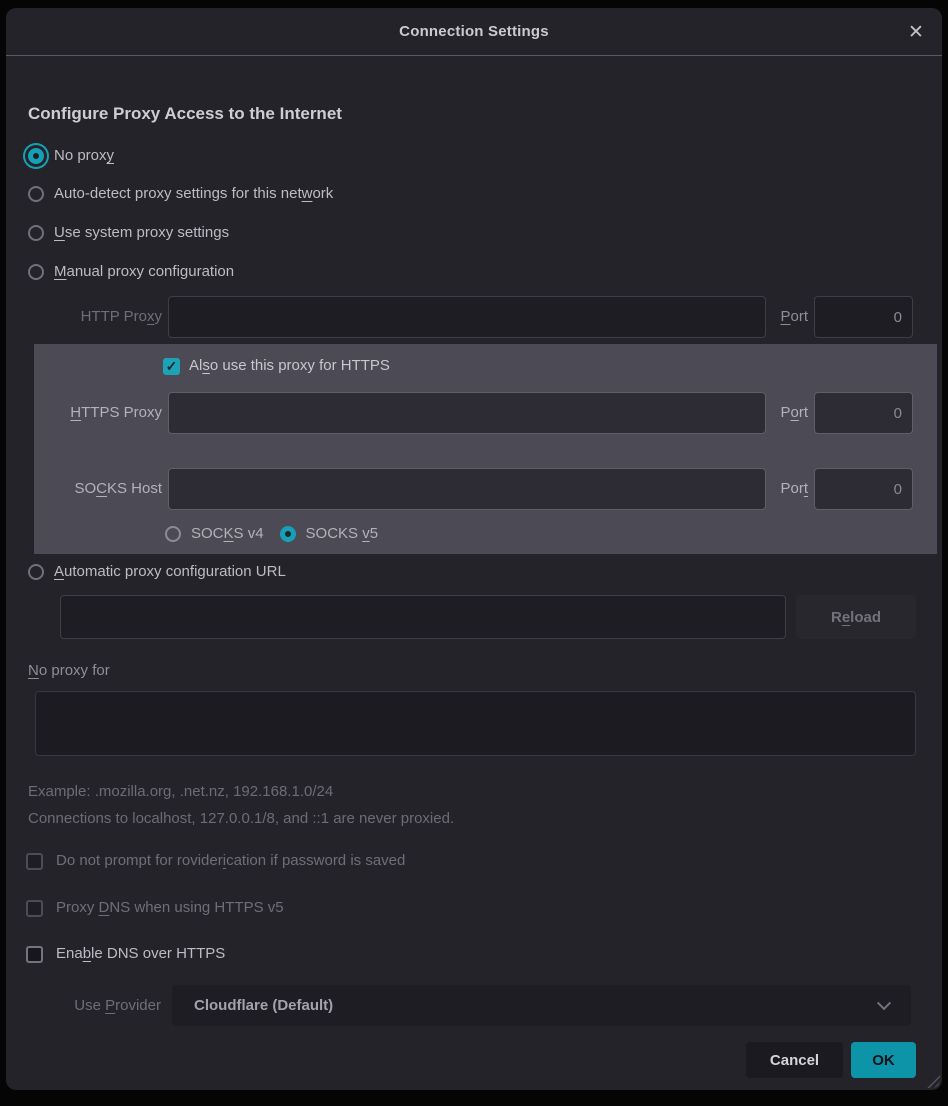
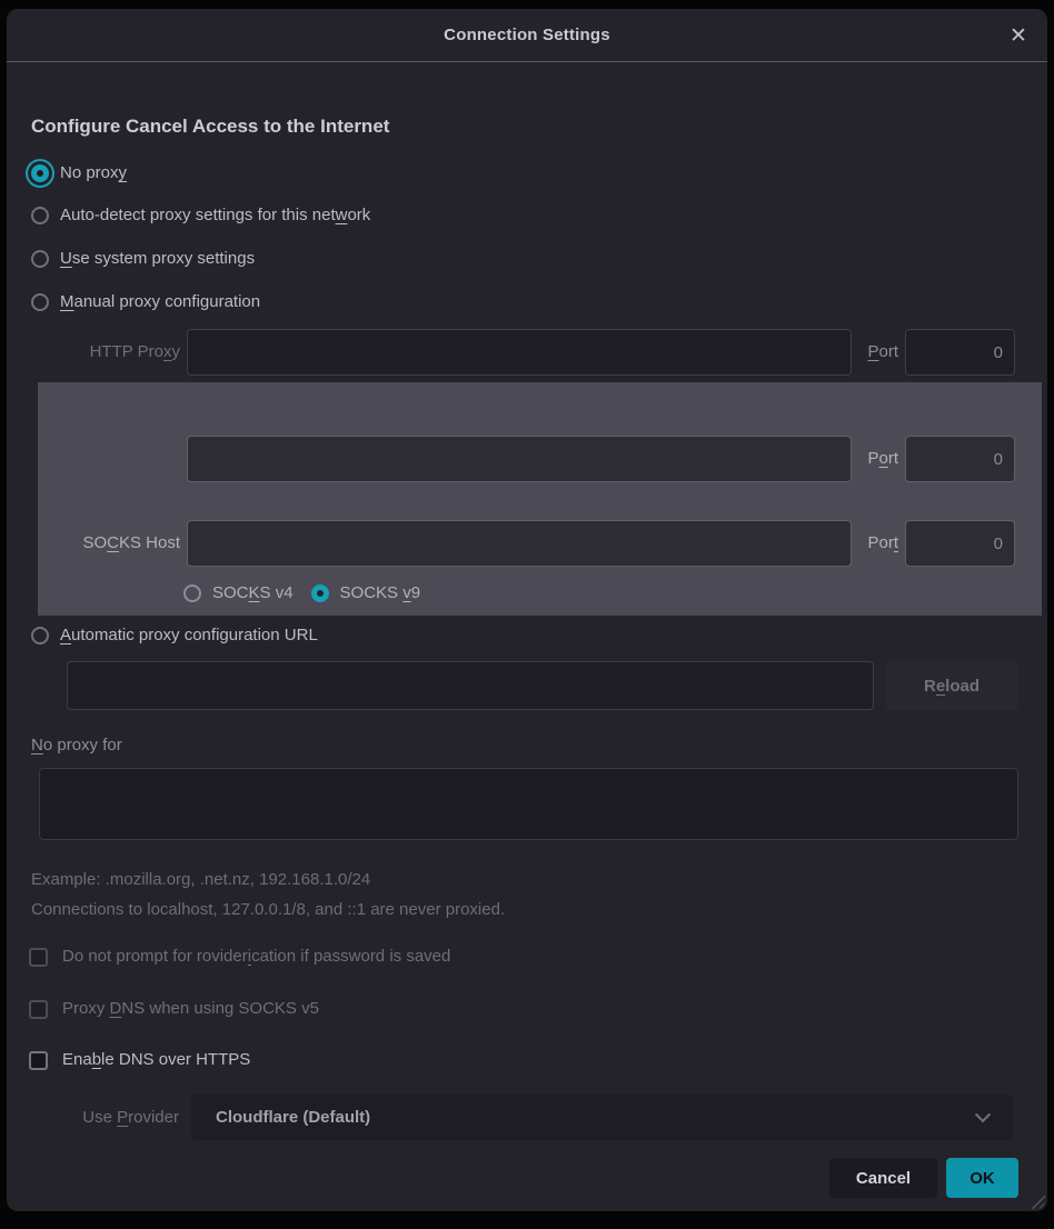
  Connection Settings
  ✕
- Configure Proxy Access to the Internet
+ Configure Cancel Access to the Internet
  No proxy
  Auto-detect proxy settings for this network
  Use system proxy settings
  Manual proxy configuration
  HTTP Proxy
  Port
  0
- ✓
- Also use this proxy for HTTPS
- HTTPS Proxy
  Port
  0
  SOCKS Host
  Port
  0
  SOCKS v4
- SOCKS v5
+ SOCKS v9
  Automatic proxy configuration URL
  Reload
  No proxy for
  Example: .mozilla.org, .net.nz, 192.168.1.0/24
  Connections to localhost, 127.0.0.1/8, and ::1 are never proxied.
  Do not prompt for roviderication if password is saved
- Proxy DNS when using HTTPS v5
+ Proxy DNS when using SOCKS v5
  Enable DNS over HTTPS
  Use Provider
  Cloudflare (Default)
  Cancel
  OK
